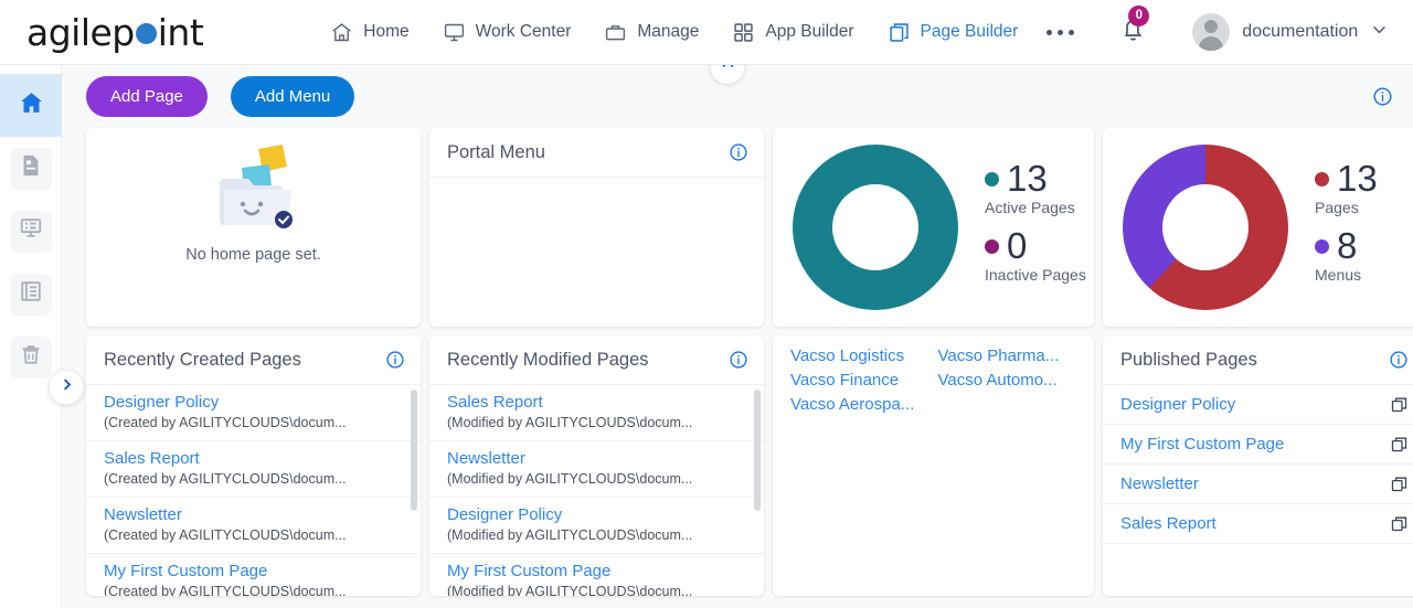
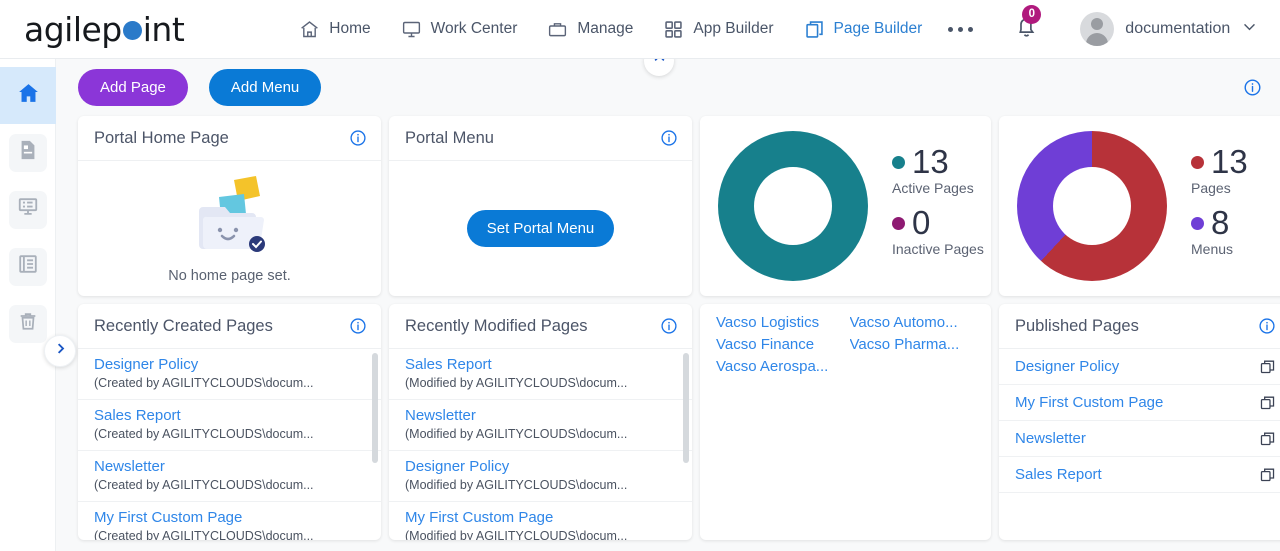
  agilep
  int
  Home
  Work Center
  Manage
  App Builder
  Page Builder
  0
  documentation
  Add Page
  Add Menu
+ Portal Home Page
  No home page set.
  Portal Menu
+ Set Portal Menu
  13
  Active Pages
  0
  Inactive Pages
  13
  Pages
  8
  Menus
  Recently Created Pages
  Designer Policy
  (Created by AGILITYCLOUDS\docum...
  Sales Report
  (Created by AGILITYCLOUDS\docum...
  Newsletter
  (Created by AGILITYCLOUDS\docum...
  My First Custom Page
  (Created by AGILITYCLOUDS\docum...
  Recently Modified Pages
  Sales Report
  (Modified by AGILITYCLOUDS\docum...
  Newsletter
  (Modified by AGILITYCLOUDS\docum...
  Designer Policy
  (Modified by AGILITYCLOUDS\docum...
  My First Custom Page
  (Modified by AGILITYCLOUDS\docum...
  Vacso Logistics
- Vacso Pharma...
+ Vacso Automo...
  Vacso Finance
- Vacso Automo...
+ Vacso Pharma...
  Vacso Aerospa...
  Published Pages
  Designer Policy
  My First Custom Page
  Newsletter
  Sales Report
